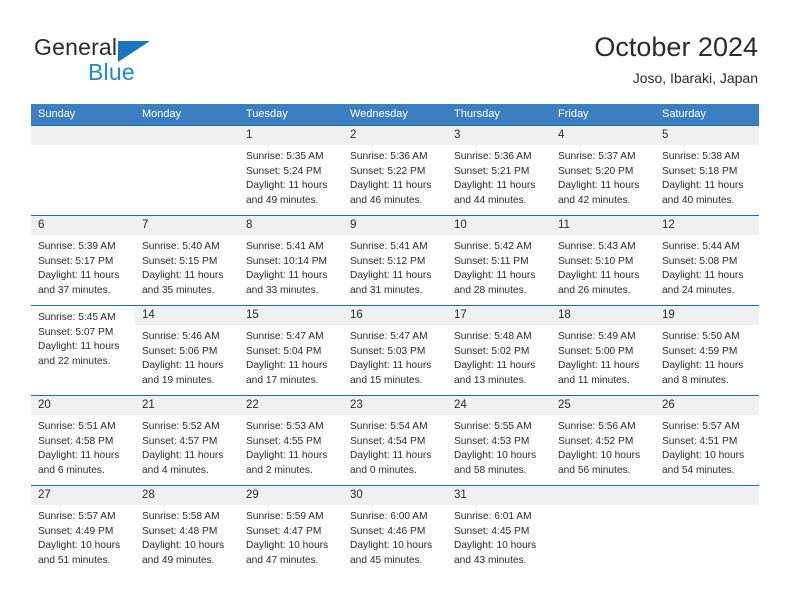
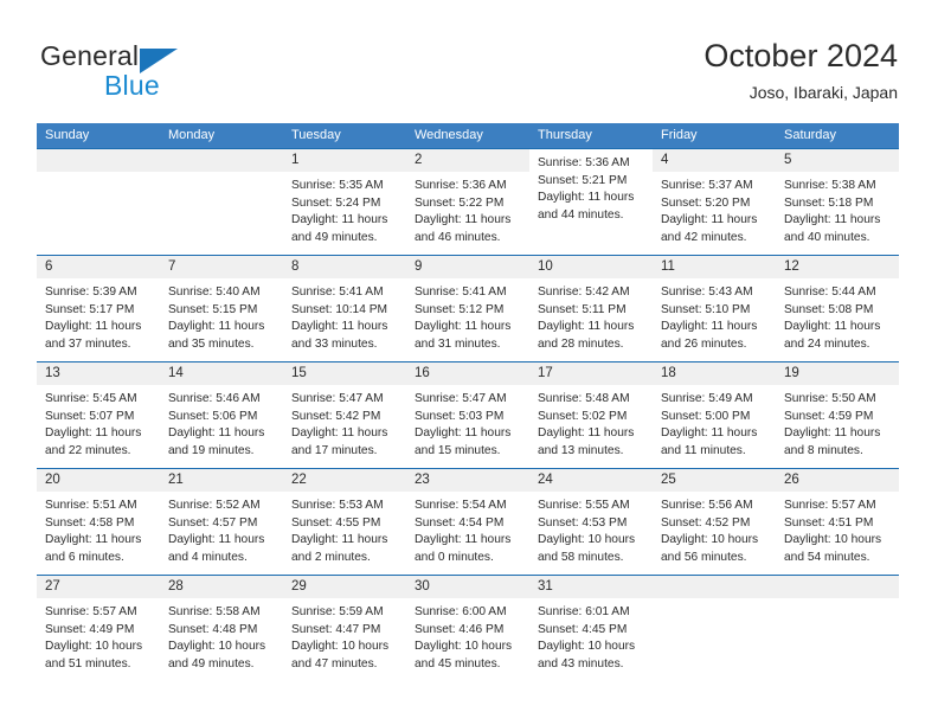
  General
  Blue
  October 2024
  Joso, Ibaraki, Japan
  Sunday
  Monday
  Tuesday
  Wednesday
  Thursday
  Friday
  Saturday
  1
  Sunrise: 5:35 AM
  Sunset: 5:24 PM
  Daylight: 11 hours
  and 49 minutes.
  2
  Sunrise: 5:36 AM
  Sunset: 5:22 PM
  Daylight: 11 hours
  and 46 minutes.
- 3
  Sunrise: 5:36 AM
  Sunset: 5:21 PM
  Daylight: 11 hours
  and 44 minutes.
  4
  Sunrise: 5:37 AM
  Sunset: 5:20 PM
  Daylight: 11 hours
  and 42 minutes.
  5
  Sunrise: 5:38 AM
  Sunset: 5:18 PM
  Daylight: 11 hours
  and 40 minutes.
  6
  Sunrise: 5:39 AM
  Sunset: 5:17 PM
  Daylight: 11 hours
  and 37 minutes.
  7
  Sunrise: 5:40 AM
  Sunset: 5:15 PM
  Daylight: 11 hours
  and 35 minutes.
  8
  Sunrise: 5:41 AM
  Sunset: 10:14 PM
  Daylight: 11 hours
  and 33 minutes.
  9
  Sunrise: 5:41 AM
  Sunset: 5:12 PM
  Daylight: 11 hours
  and 31 minutes.
  10
  Sunrise: 5:42 AM
  Sunset: 5:11 PM
  Daylight: 11 hours
  and 28 minutes.
  11
  Sunrise: 5:43 AM
  Sunset: 5:10 PM
  Daylight: 11 hours
  and 26 minutes.
  12
  Sunrise: 5:44 AM
  Sunset: 5:08 PM
  Daylight: 11 hours
  and 24 minutes.
+ 13
  Sunrise: 5:45 AM
  Sunset: 5:07 PM
  Daylight: 11 hours
  and 22 minutes.
  14
  Sunrise: 5:46 AM
  Sunset: 5:06 PM
  Daylight: 11 hours
  and 19 minutes.
  15
  Sunrise: 5:47 AM
- Sunset: 5:04 PM
+ Sunset: 5:42 PM
  Daylight: 11 hours
  and 17 minutes.
  16
  Sunrise: 5:47 AM
  Sunset: 5:03 PM
  Daylight: 11 hours
  and 15 minutes.
  17
  Sunrise: 5:48 AM
  Sunset: 5:02 PM
  Daylight: 11 hours
  and 13 minutes.
  18
  Sunrise: 5:49 AM
  Sunset: 5:00 PM
  Daylight: 11 hours
  and 11 minutes.
  19
  Sunrise: 5:50 AM
  Sunset: 4:59 PM
  Daylight: 11 hours
  and 8 minutes.
  20
  Sunrise: 5:51 AM
  Sunset: 4:58 PM
  Daylight: 11 hours
  and 6 minutes.
  21
  Sunrise: 5:52 AM
  Sunset: 4:57 PM
  Daylight: 11 hours
  and 4 minutes.
  22
  Sunrise: 5:53 AM
  Sunset: 4:55 PM
  Daylight: 11 hours
  and 2 minutes.
  23
  Sunrise: 5:54 AM
  Sunset: 4:54 PM
  Daylight: 11 hours
  and 0 minutes.
  24
  Sunrise: 5:55 AM
  Sunset: 4:53 PM
  Daylight: 10 hours
  and 58 minutes.
  25
  Sunrise: 5:56 AM
  Sunset: 4:52 PM
  Daylight: 10 hours
  and 56 minutes.
  26
  Sunrise: 5:57 AM
  Sunset: 4:51 PM
  Daylight: 10 hours
  and 54 minutes.
  27
  Sunrise: 5:57 AM
  Sunset: 4:49 PM
  Daylight: 10 hours
  and 51 minutes.
  28
  Sunrise: 5:58 AM
  Sunset: 4:48 PM
  Daylight: 10 hours
  and 49 minutes.
  29
  Sunrise: 5:59 AM
  Sunset: 4:47 PM
  Daylight: 10 hours
  and 47 minutes.
  30
  Sunrise: 6:00 AM
  Sunset: 4:46 PM
  Daylight: 10 hours
  and 45 minutes.
  31
  Sunrise: 6:01 AM
  Sunset: 4:45 PM
  Daylight: 10 hours
  and 43 minutes.
